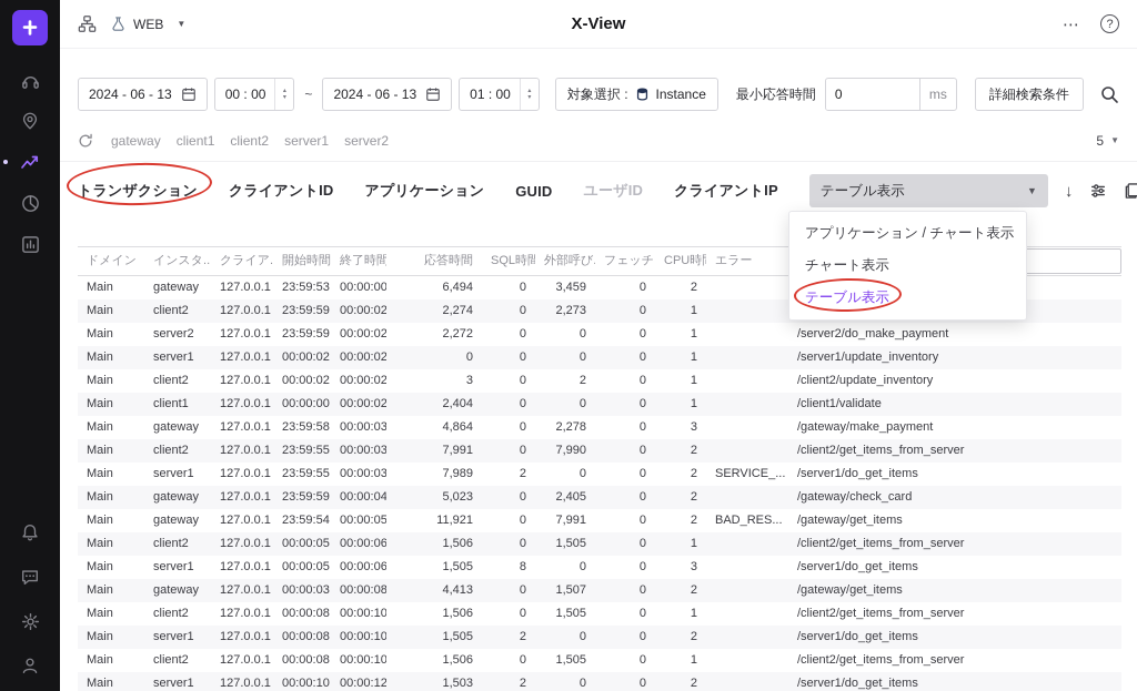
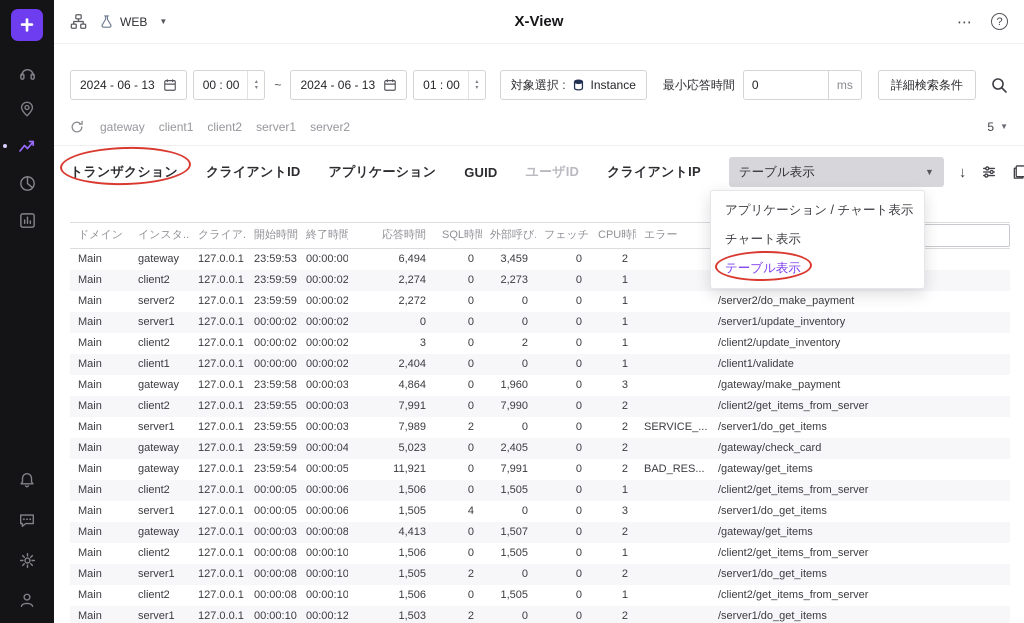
  WEB
  ▼
  X-View
  ⋯
  ?
  2024 - 06 - 13
  00 : 00
  ~
  2024 - 06 - 13
  01 : 00
  対象選択 :
  Instance
  最小応答時間
  0
  ms
  詳細検索条件
  gateway
  client1
  client2
  server1
  server2
  5
  ▼
  トランザクション
  クライアントID
  アプリケーション
  GUID
  ユーザID
  クライアントIP
  テーブル表示
  ▼
  ↓
  ドメイン	インスタ..	クライア.	開始時間	終了時間	応答時間	SQL時間	外部呼び.	フェッチ	CPU時	エラー
  Main	gateway	127.0.0.1	23:59:53	00:00:00	6,494	0	3,459	0	2
  Main	client2	127.0.0.1	23:59:59	00:00:02	2,274	0	2,273	0	1
  Main	server2	127.0.0.1	23:59:59	00:00:02	2,272	0	0	0	1		/server2/do_make_payment
  Main	server1	127.0.0.1	00:00:02	00:00:02	0	0	0	0	1		/server1/update_inventory
  Main	client2	127.0.0.1	00:00:02	00:00:02	3	0	2	0	1		/client2/update_inventory
  Main	client1	127.0.0.1	00:00:00	00:00:02	2,404	0	0	0	1		/client1/validate
- Main	gateway	127.0.0.1	23:59:58	00:00:03	4,864	0	2,278	0	3		/gateway/make_payment
+ Main	gateway	127.0.0.1	23:59:58	00:00:03	4,864	0	1,960	0	3		/gateway/make_payment
  Main	client2	127.0.0.1	23:59:55	00:00:03	7,991	0	7,990	0	2		/client2/get_items_from_server
  Main	server1	127.0.0.1	23:59:55	00:00:03	7,989	2	0	0	2	SERVICE_...	/server1/do_get_items
  Main	gateway	127.0.0.1	23:59:59	00:00:04	5,023	0	2,405	0	2		/gateway/check_card
  Main	gateway	127.0.0.1	23:59:54	00:00:05	11,921	0	7,991	0	2	BAD_RES...	/gateway/get_items
  Main	client2	127.0.0.1	00:00:05	00:00:06	1,506	0	1,505	0	1		/client2/get_items_from_server
- Main	server1	127.0.0.1	00:00:05	00:00:06	1,505	8	0	0	3		/server1/do_get_items
+ Main	server1	127.0.0.1	00:00:05	00:00:06	1,505	4	0	0	3		/server1/do_get_items
  Main	gateway	127.0.0.1	00:00:03	00:00:08	4,413	0	1,507	0	2		/gateway/get_items
  Main	client2	127.0.0.1	00:00:08	00:00:10	1,506	0	1,505	0	1		/client2/get_items_from_server
  Main	server1	127.0.0.1	00:00:08	00:00:10	1,505	2	0	0	2		/server1/do_get_items
  Main	client2	127.0.0.1	00:00:08	00:00:10	1,506	0	1,505	0	1		/client2/get_items_from_server
  Main	server1	127.0.0.1	00:00:10	00:00:12	1,503	2	0	0	2		/server1/do_get_items
  アプリケーション / チャート表示
  チャート表示
  テーブル表示
